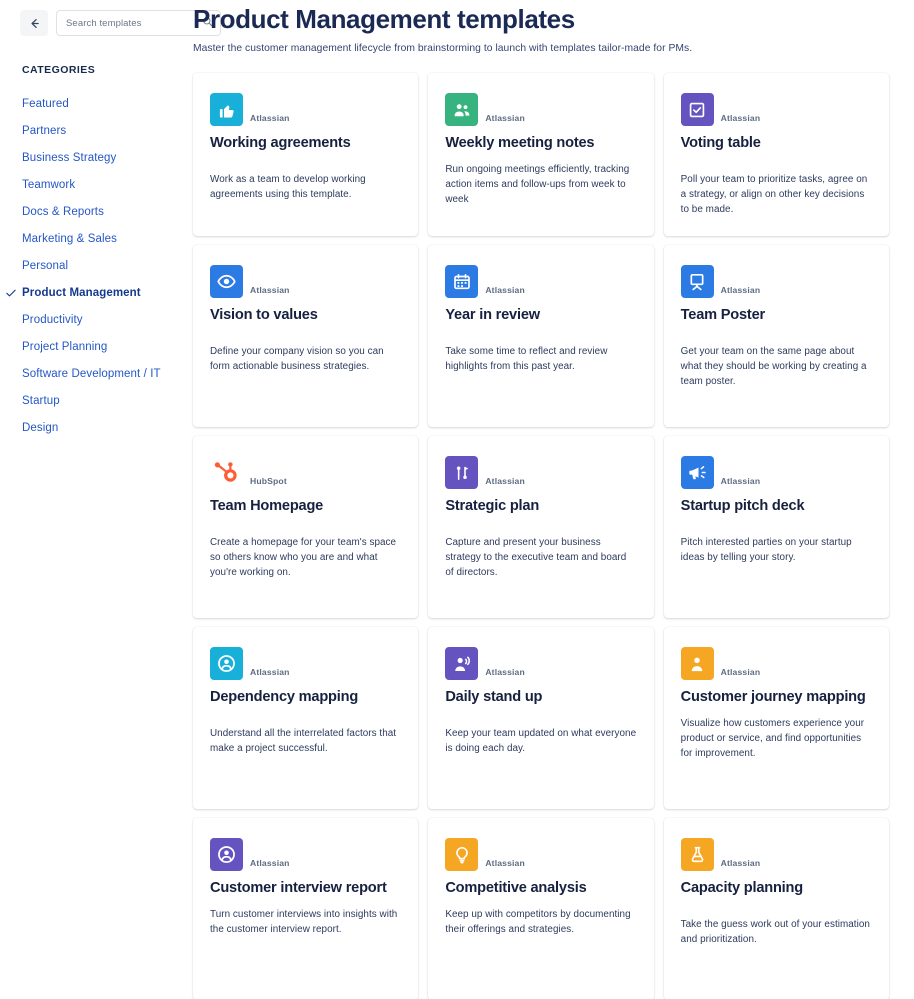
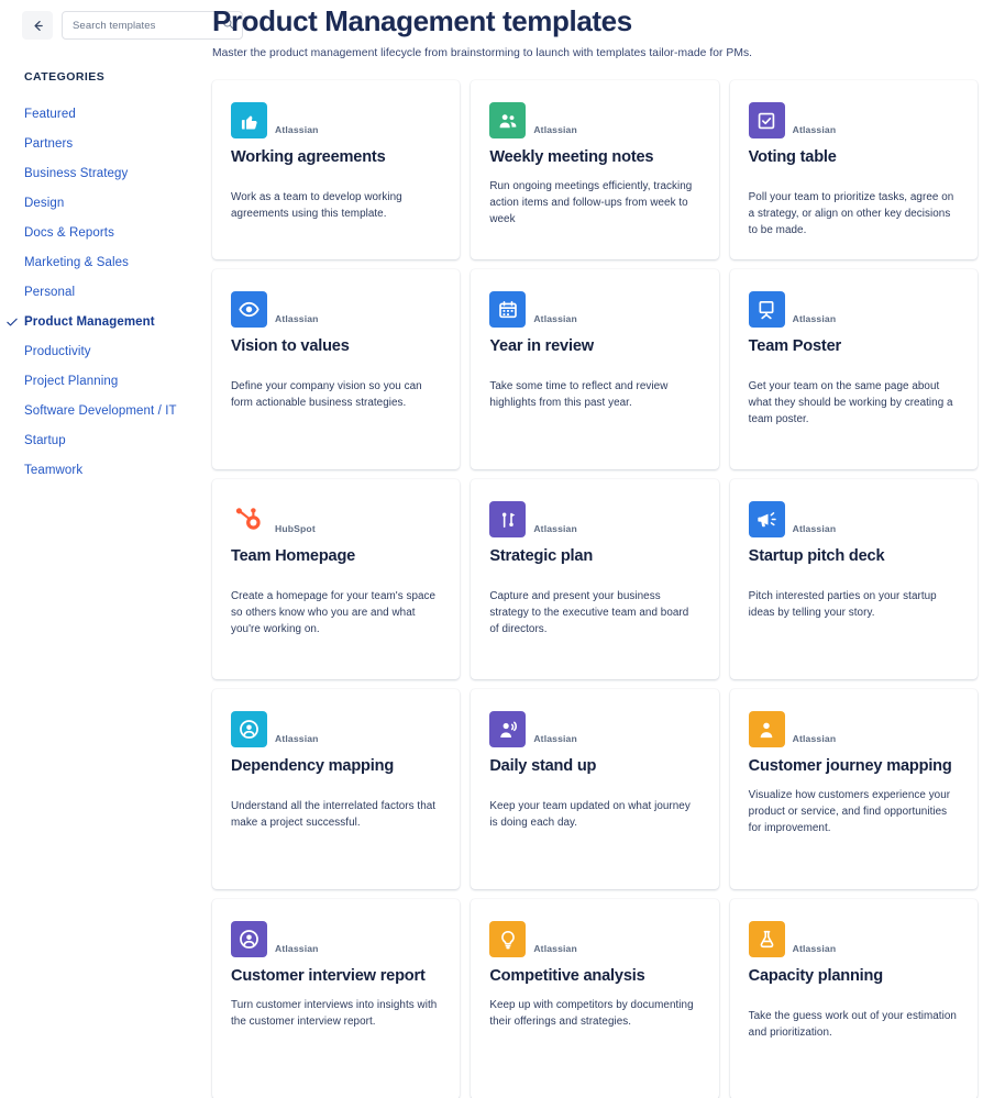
  Search templates
  CATEGORIES
  Featured
  Partners
  Business Strategy
- Teamwork
+ Design
  Docs & Reports
  Marketing & Sales
  Personal
  Product Management
  Productivity
  Project Planning
  Software Development / IT
  Startup
- Design
+ Teamwork
  Product Management templates
- Master the customer management lifecycle from brainstorming to launch with templates tailor-made for PMs.
+ Master the product management lifecycle from brainstorming to launch with templates tailor-made for PMs.
  Atlassian
  Working agreements
  Work as a team to develop working agreements using this template.
  Atlassian
  Weekly meeting notes
  Run ongoing meetings efficiently, tracking action items and follow-ups from week to week
  Atlassian
  Voting table
  Poll your team to prioritize tasks, agree on a strategy, or align on other key decisions to be made.
  Atlassian
  Vision to values
  Define your company vision so you can form actionable business strategies.
  Atlassian
  Year in review
  Take some time to reflect and review highlights from this past year.
  Atlassian
  Team Poster
  Get your team on the same page about what they should be working by creating a team poster.
  HubSpot
  Team Homepage
  Create a homepage for your team's space so others know who you are and what you're working on.
  Atlassian
  Strategic plan
  Capture and present your business strategy to the executive team and board of directors.
  Atlassian
  Startup pitch deck
  Pitch interested parties on your startup ideas by telling your story.
  Atlassian
  Dependency mapping
  Understand all the interrelated factors that make a project successful.
  Atlassian
  Daily stand up
- Keep your team updated on what everyone is doing each day.
+ Keep your team updated on what journey is doing each day.
  Atlassian
  Customer journey mapping
  Visualize how customers experience your product or service, and find opportunities for improvement.
  Atlassian
  Customer interview report
  Turn customer interviews into insights with the customer interview report.
  Atlassian
  Competitive analysis
  Keep up with competitors by documenting their offerings and strategies.
  Atlassian
  Capacity planning
  Take the guess work out of your estimation and prioritization.
